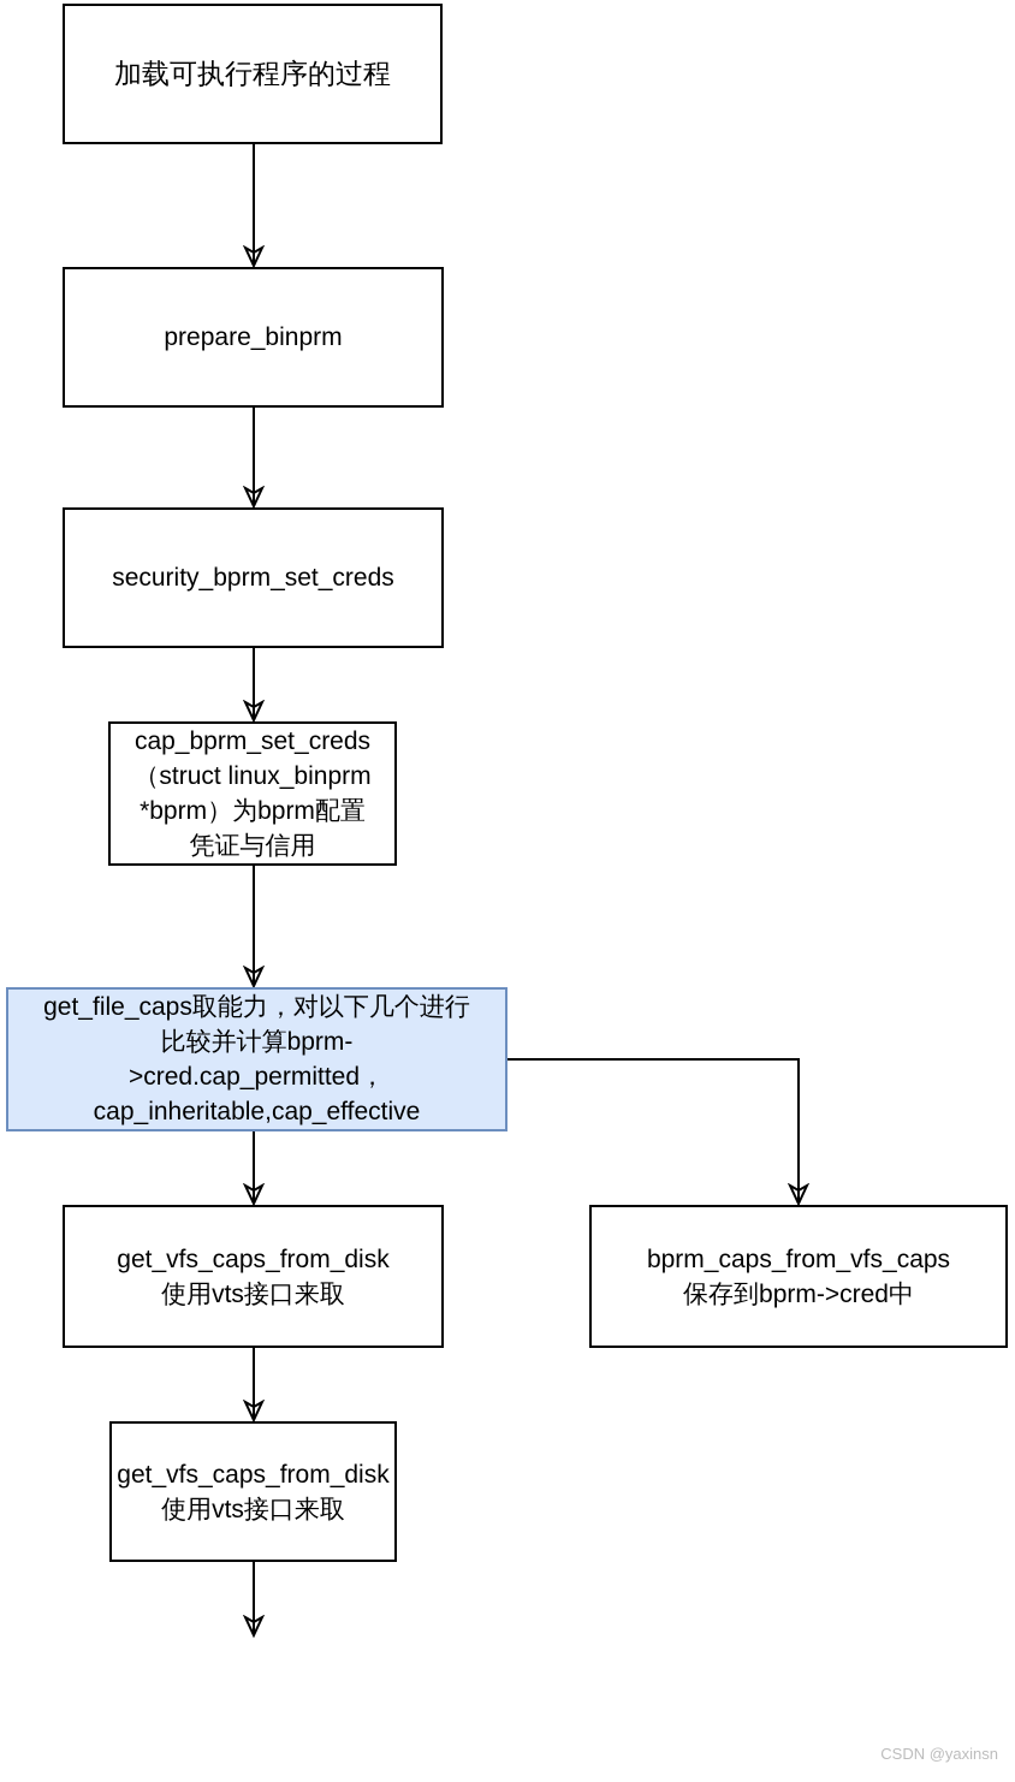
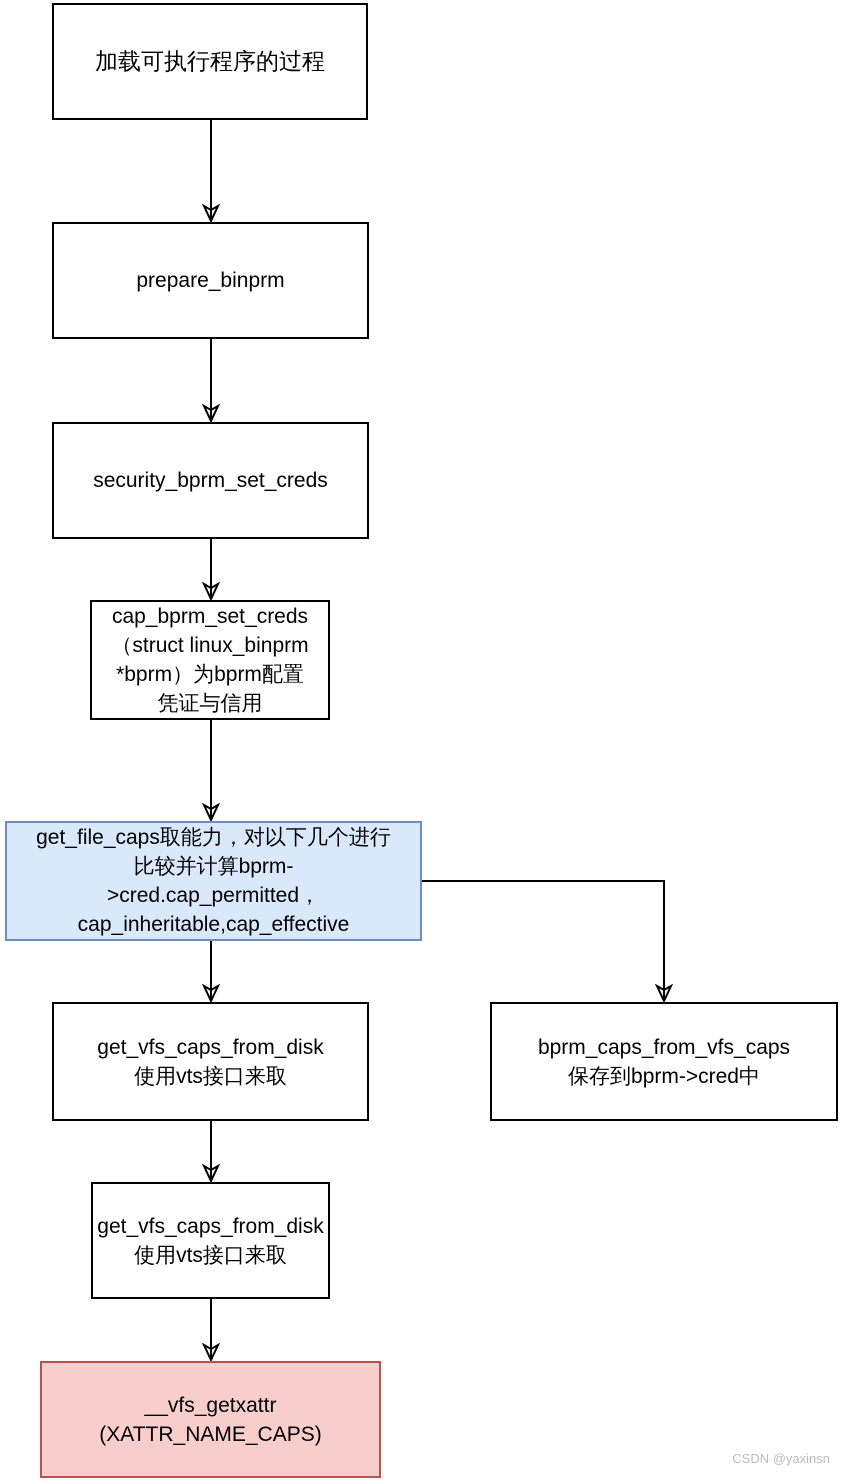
  加载可执行程序的过程
  prepare_binprm
  security_bprm_set_creds
  cap_bprm_set_creds
  （struct linux_binprm
  *bprm）为bprm配置
  凭证与信用
  get_file_caps取能力，对以下几个进行
  比较并计算bprm-
  >cred.cap_permitted，
  cap_inheritable,cap_effective
  get_vfs_caps_from_disk
  使用vts接口来取
  bprm_caps_from_vfs_caps
  保存到bprm->cred中
  get_vfs_caps_from_disk
  使用vts接口来取
+ __vfs_getxattr
+ (XATTR_NAME_CAPS)
  CSDN @yaxinsn
